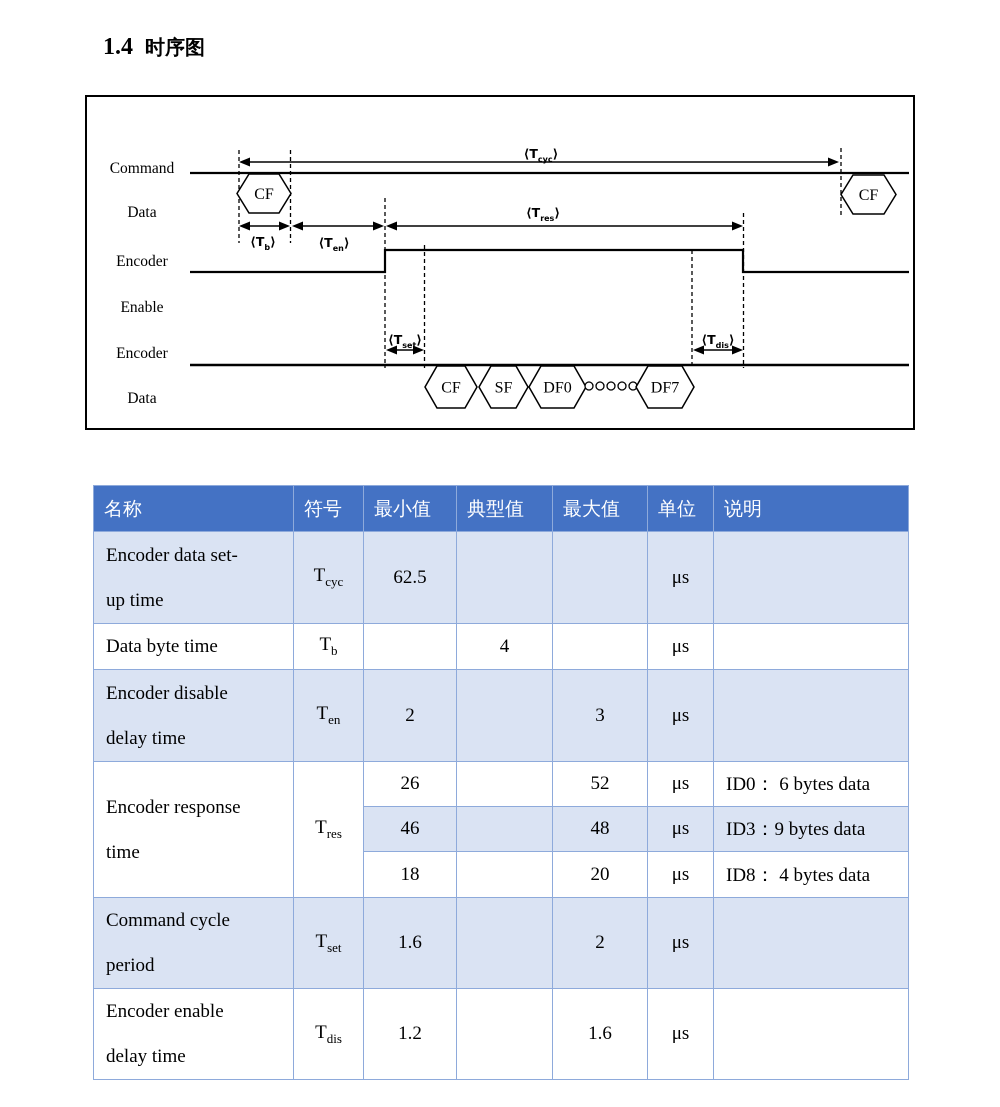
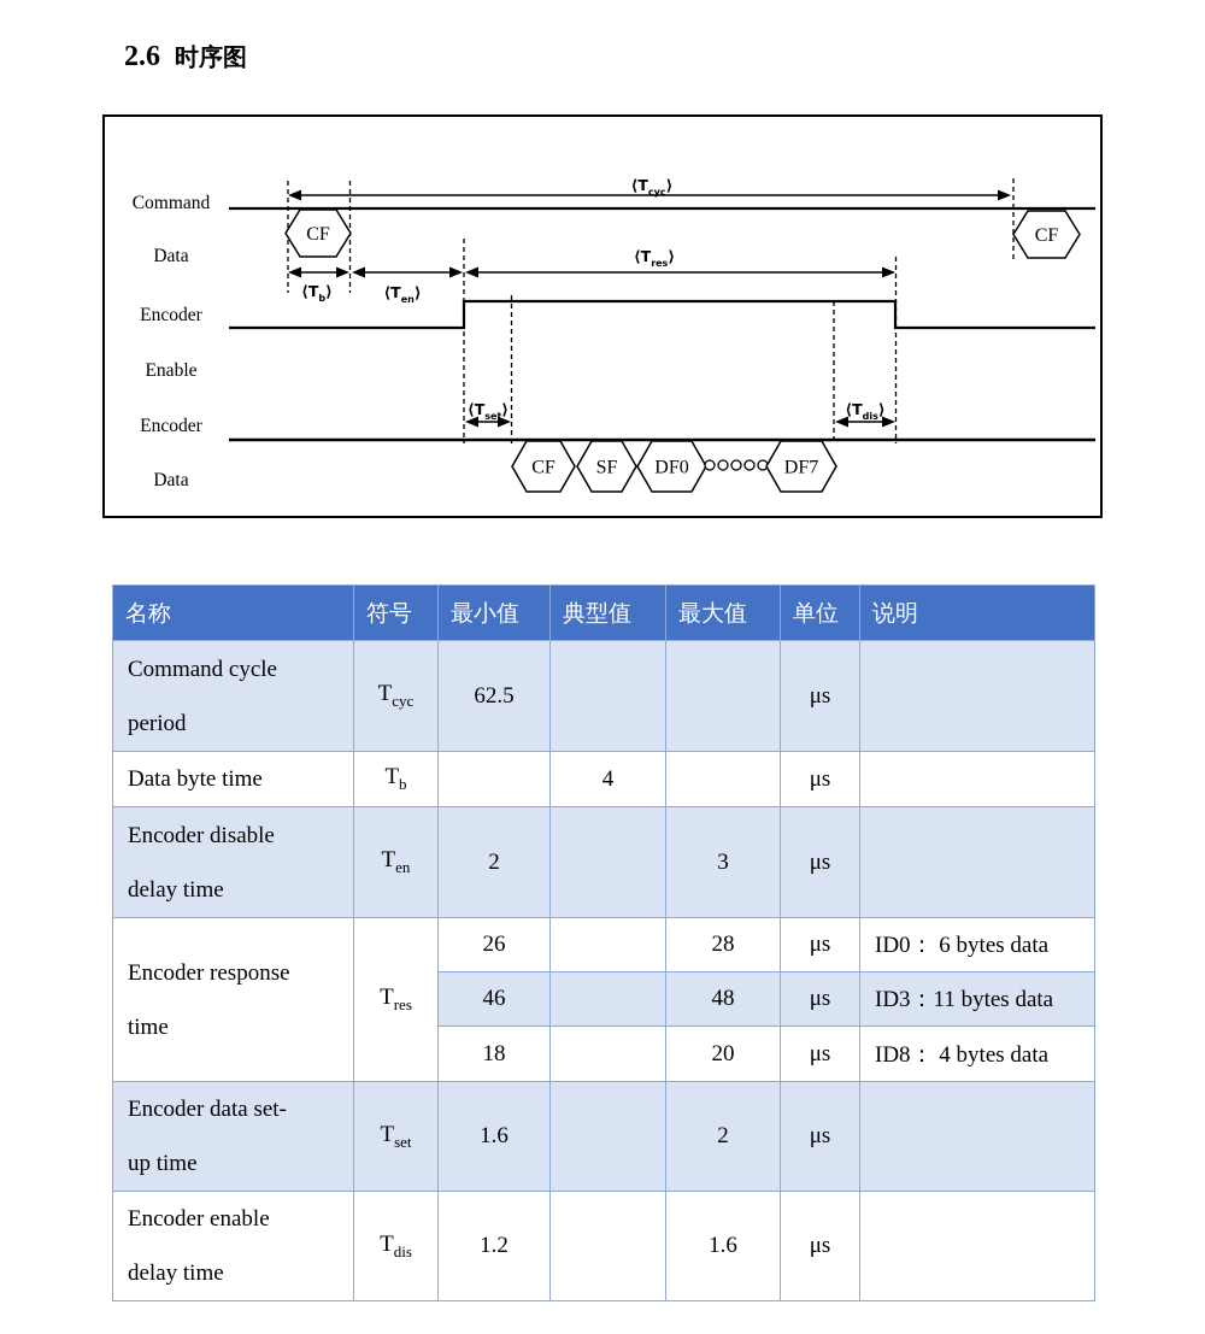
- 1.4 时序图
+ 2.6 时序图
  Command
  Data
  Encoder
  Enable
  Encoder
  Data
  ⟨Tcyc ⟩
  ⟨Tres ⟩
  ⟨Tb ⟩
  ⟨Ten ⟩
  ⟨Tset ⟩
  ⟨Tdis ⟩
  CF
  CF
  CF
  SF
  DF0
  DF7
  名称	符号	最小值	典型值	最大值	单位	说明
- Encoder data set-up time	Tcyc	62.5			μs
+ Command cycle period	Tcyc	62.5			μs
  Data byte time	Tb		4		μs
  Encoder disable delay time	Ten	2		3	μs
- Encoder response time	Tres	26		52	μs	ID0： 6 bytes data
+ Encoder response time	Tres	26		28	μs	ID0： 6 bytes data
- 46		48	μs	ID3：9 bytes data
+ 46		48	μs	ID3：11 bytes data
  18		20	μs	ID8： 4 bytes data
- Command cycle period	Tset	1.6		2	μs
+ Encoder data set-up time	Tset	1.6		2	μs
  Encoder enable delay time	Tdis	1.2		1.6	μs
